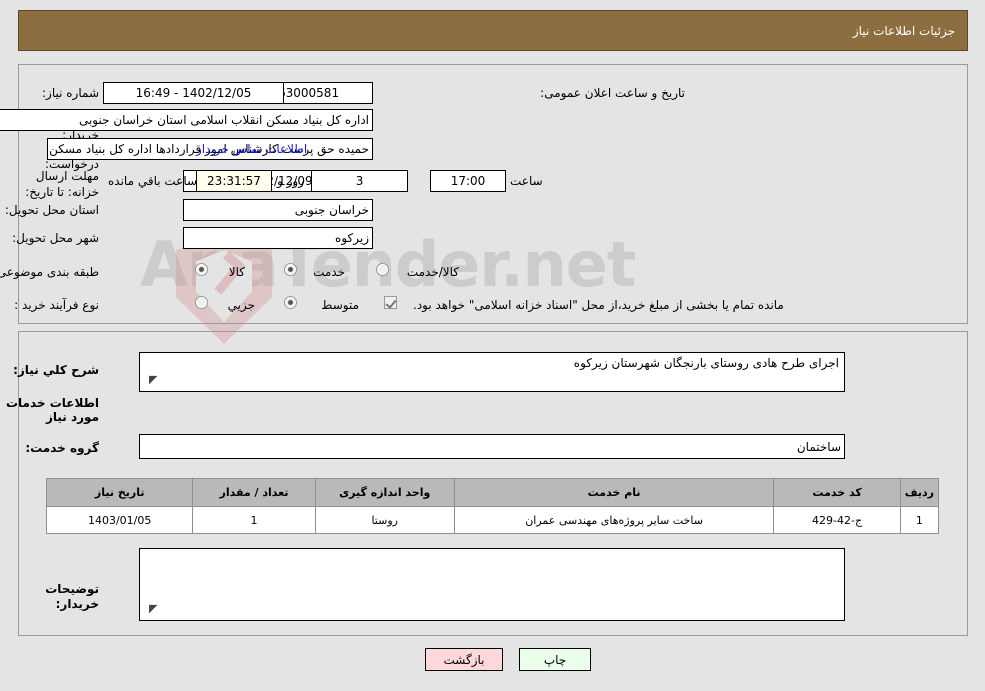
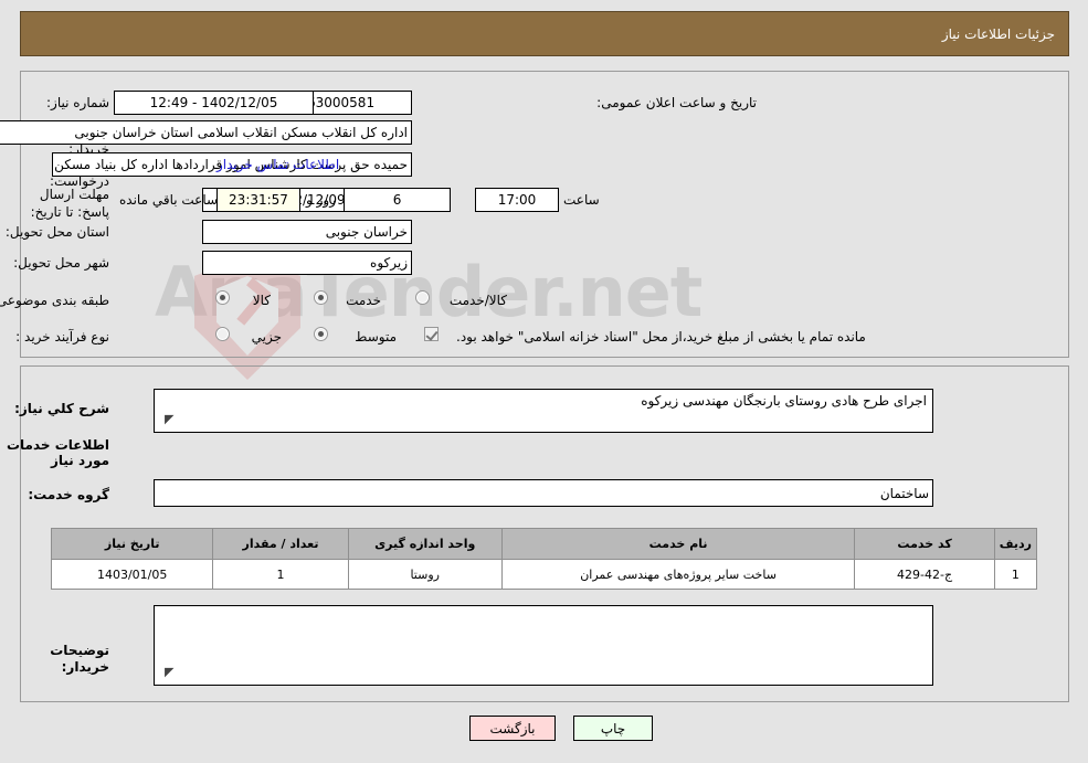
  Aaender.net
  جزئیات اطلاعات نیاز
  شماره نیاز:
  تاریخ و ساعت اعلان عمومی:
- 1402/12/05 - 16:49
+ 1402/12/05 - 12:49
- اداره کل بنیاد مسکن انقلاب اسلامی استان خراسان جنوبی
+ اداره کل انقلاب مسکن انقلاب اسلامی استان خراسان جنوبی
  حمیده حق پرست کارشناس امور قراردادها اداره کل بنیاد مسکن
  اطلاعات تماس خریدار
- مهلت ارسال خزانه: تا تاریخ:
+ مهلت ارسال پاسخ: تا تاریخ:
  ساعت
  17:00
- 3
+ 6
  روز و
  23:31:57
  ساعت باقي مانده
  استان محل تحویل:
  خراسان جنوبی
  شهر محل تحویل:
  زیرکوه
  طبقه بندی موضوعی
  کالا
  خدمت
  کالا/خدمت
  نوع فرآیند خرید :
  جزیي
  متوسط
  مانده تمام یا بخشی از مبلغ خرید،از محل "اسناد خزانه اسلامی" خواهد بود.
  شرح کلي نیاز:
- اجرای طرح هادی روستای بارنجگان شهرستان زیرکوه
+ اجرای طرح هادی روستای بارنجگان مهندسی زیرکوه
  اطلاعات خدمات مورد نیاز
  گروه خدمت:
  ساختمان
  ردیف	کد خدمت	نام خدمت	واحد اندازه گیری	تعداد / مقدار	تاریخ نیاز
  1	ج-42-429	ساخت سایر پروژه‌های مهندسی عمران	روستا	1	1403/01/05
  توضیحات خریدار:
  چاپ
  بازگشت
